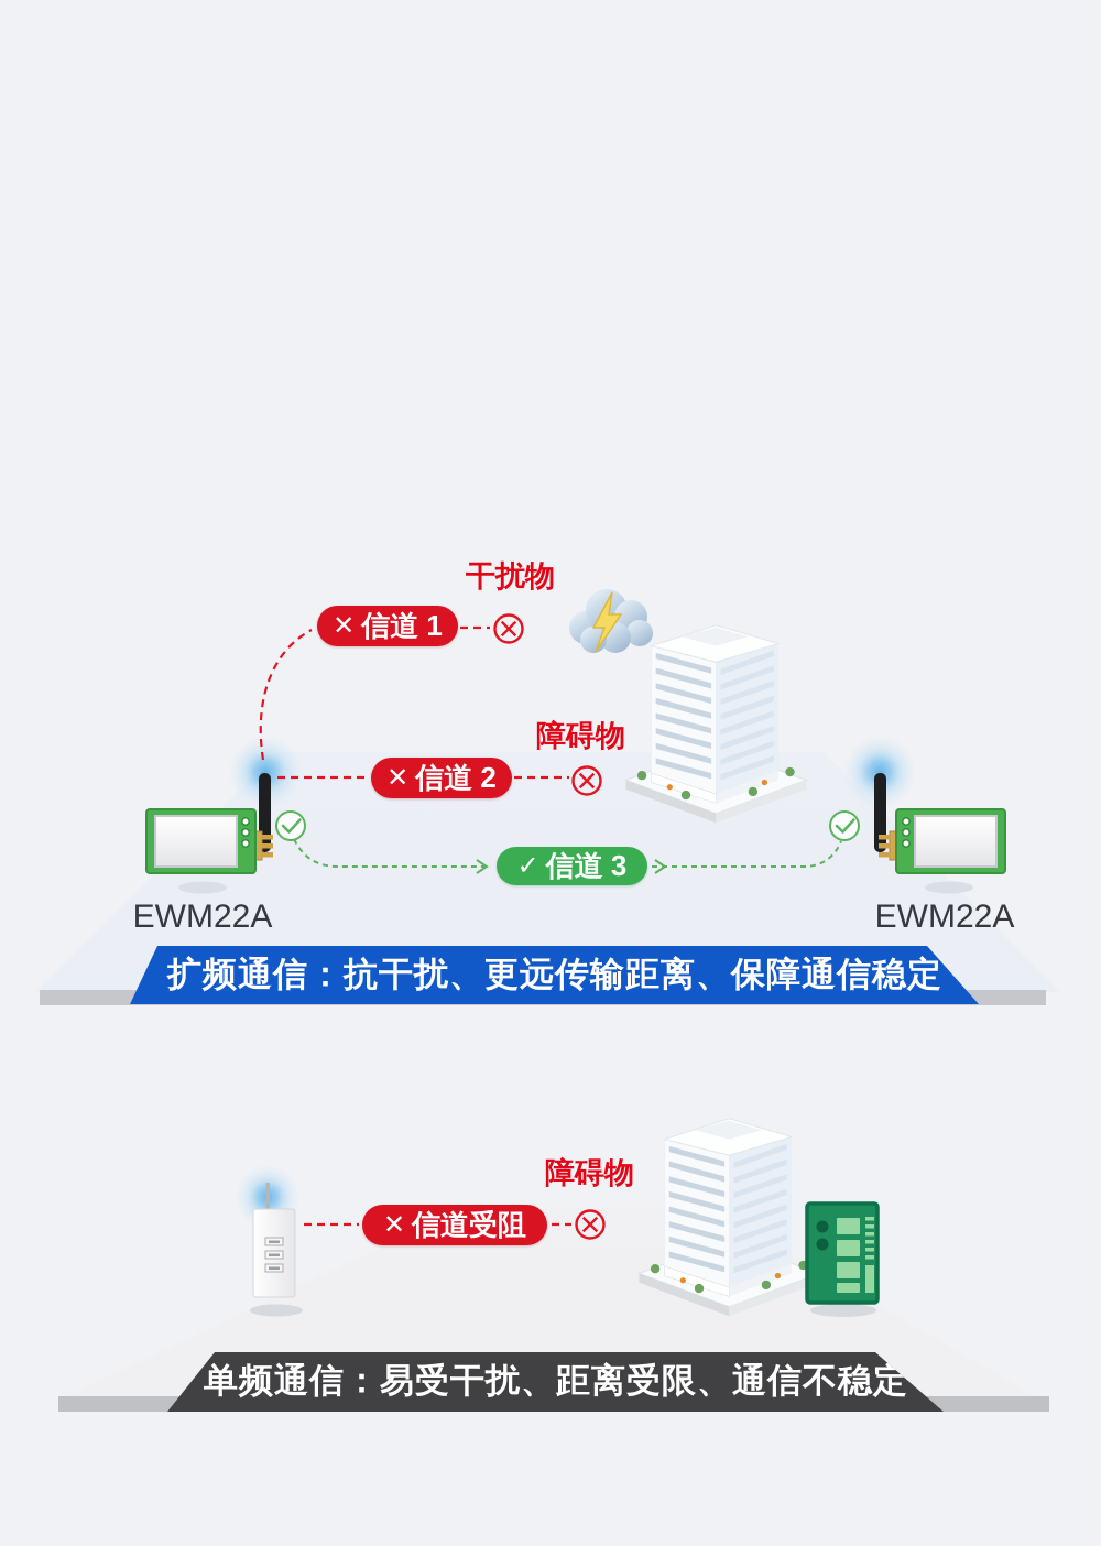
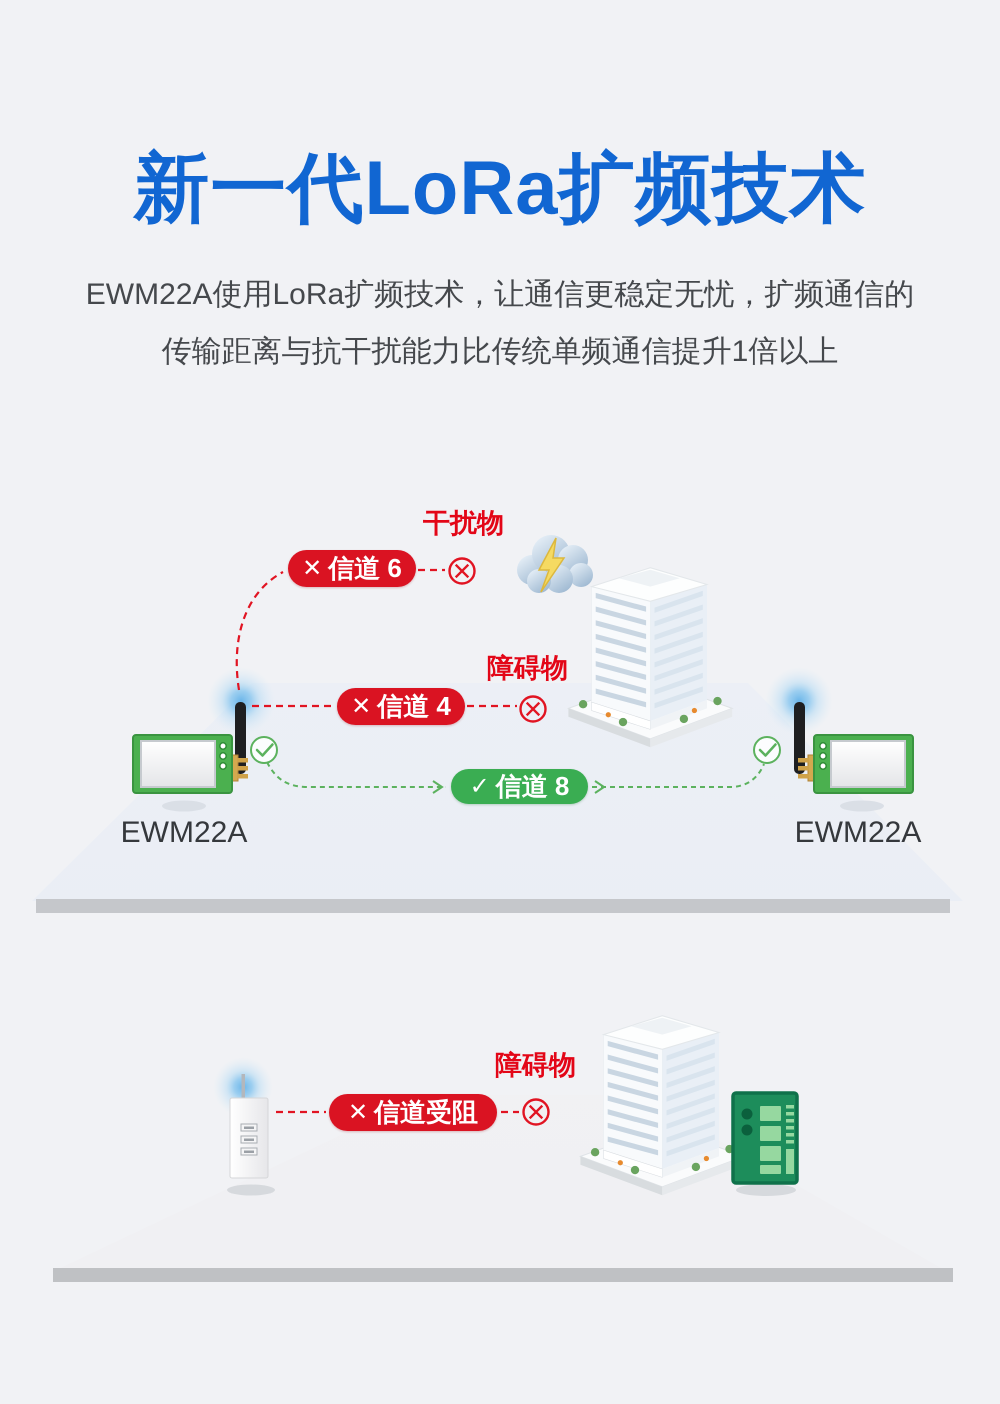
+ 新一代LoRa扩频技术
+ EWM22A使用LoRa扩频技术，让通信更稳定无忧，扩频通信的
+ 传输距离与抗干扰能力比传统单频通信提升1倍以上
  干扰物
  障碍物
  ✕
- 信道 1
+ 信道 6
  ✕
- 信道 2
+ 信道 4
  ✓
- 信道 3
+ 信道 8
  EWM22A
  EWM22A
- 扩频通信：抗干扰、更远传输距离、保障通信稳定
  障碍物
  ✕
  信道受阻
- 单频通信：易受干扰、距离受限、通信不稳定
